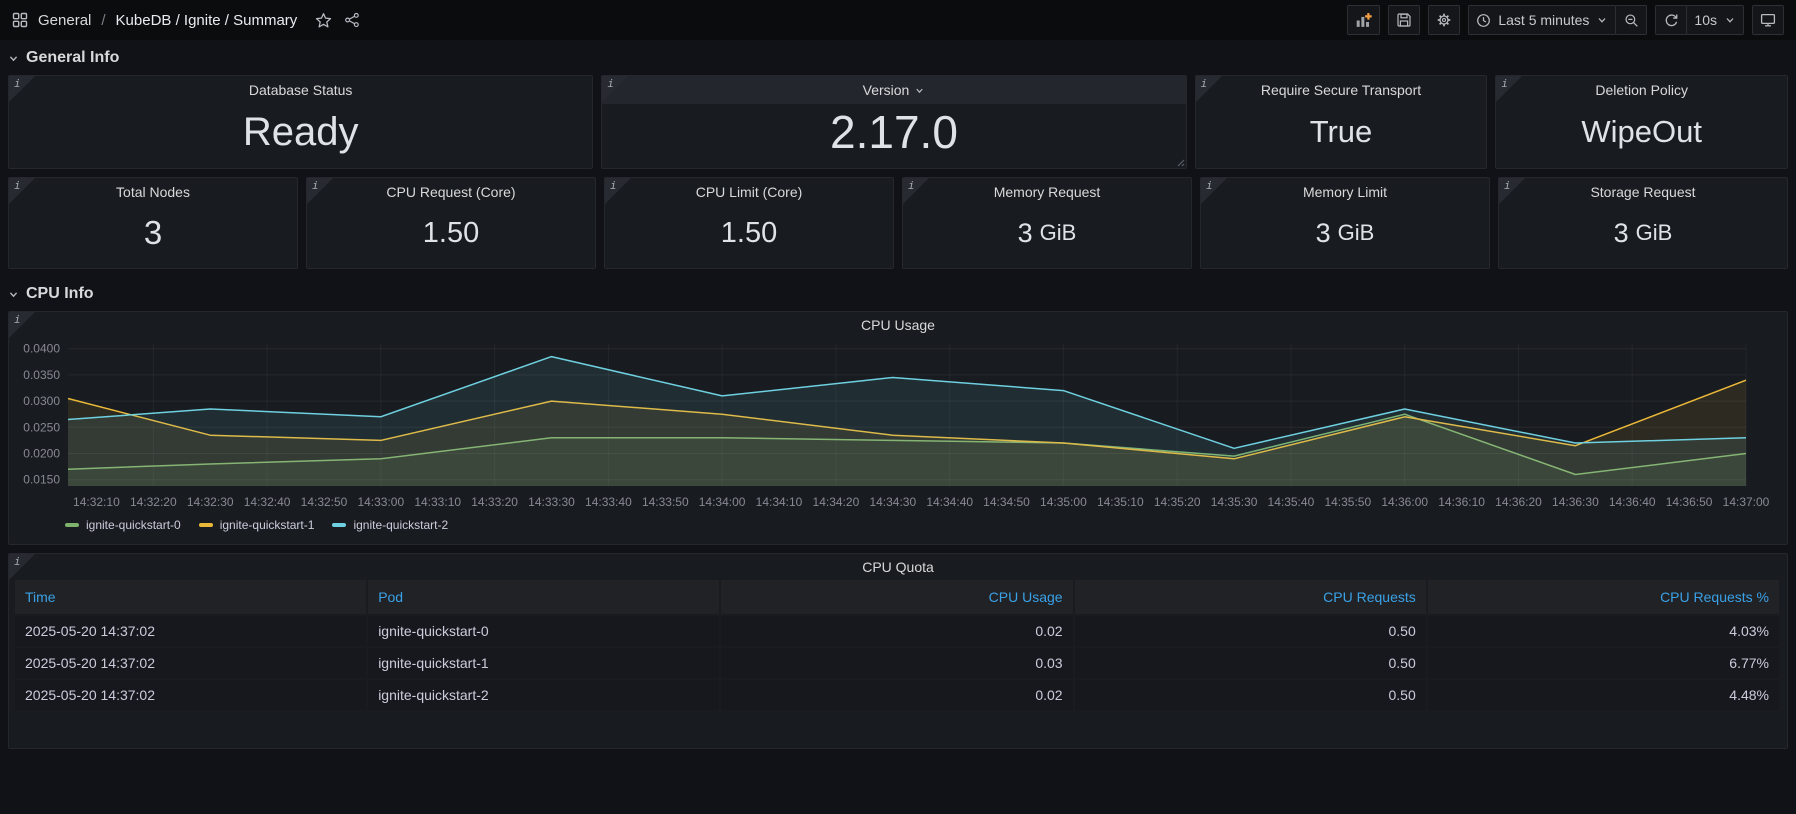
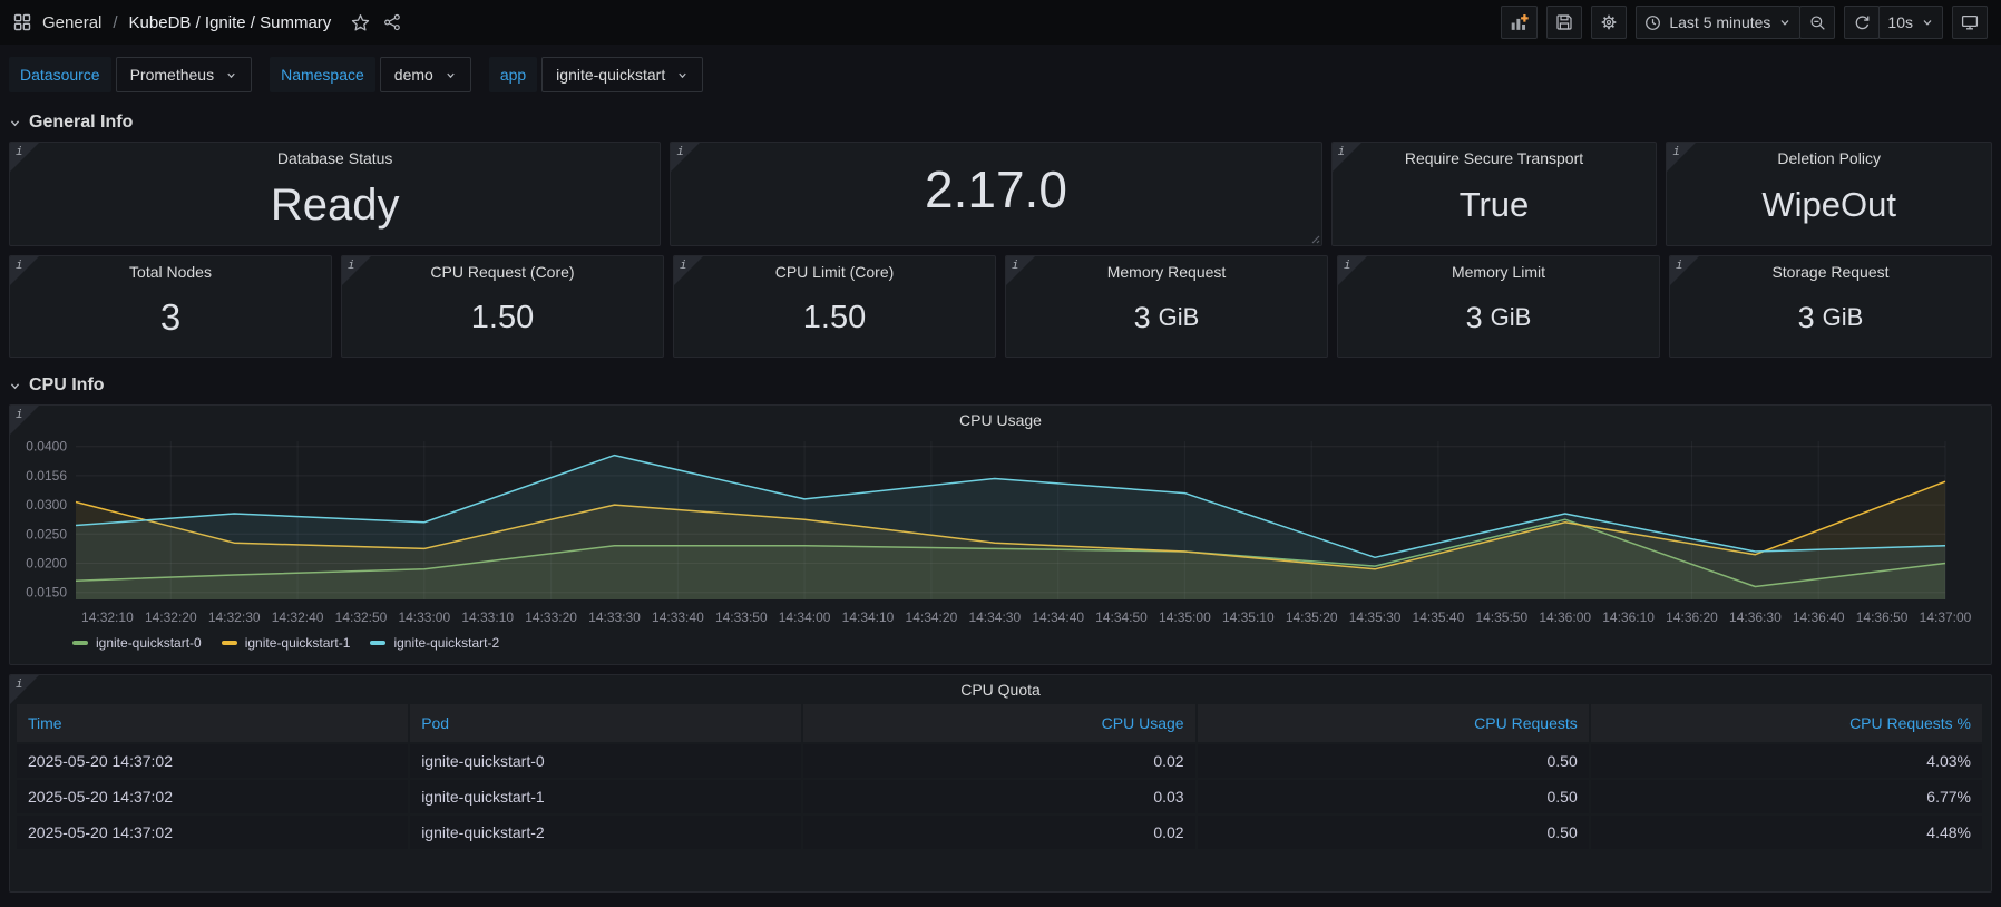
  General
  /
  KubeDB / Ignite / Summary
  Last 5 minutes
  10s
+ Datasource
+ Prometheus
+ Namespace
+ demo
+ app
+ ignite-quickstart
  General Info
  i
  Database Status
  Ready
  i
- Version
  2.17.0
  i
  Require Secure Transport
  True
  i
  Deletion Policy
  WipeOut
  i
  Total Nodes
  3
  i
  CPU Request (Core)
  1.50
  i
  CPU Limit (Core)
  1.50
  i
  Memory Request
  3
  GiB
  i
  Memory Limit
  3
  GiB
  i
  Storage Request
  3
  GiB
  CPU Info
  i
  CPU Usage
  0.0400
- 0.0350
+ 0.0156
  0.0300
  0.0250
  0.0200
  0.0150
  14:32:10
  14:32:20
  14:32:30
  14:32:40
  14:32:50
  14:33:00
  14:33:10
  14:33:20
  14:33:30
  14:33:40
  14:33:50
  14:34:00
  14:34:10
  14:34:20
  14:34:30
  14:34:40
  14:34:50
  14:35:00
  14:35:10
  14:35:20
  14:35:30
  14:35:40
  14:35:50
  14:36:00
  14:36:10
  14:36:20
  14:36:30
  14:36:40
  14:36:50
  14:37:00
  ignite-quickstart-0
  ignite-quickstart-1
  ignite-quickstart-2
  i
  CPU Quota
  Time	Pod	CPU Usage	CPU Requests	CPU Requests %
  2025-05-20 14:37:02	ignite-quickstart-0	0.02	0.50	4.03%
  2025-05-20 14:37:02	ignite-quickstart-1	0.03	0.50	6.77%
  2025-05-20 14:37:02	ignite-quickstart-2	0.02	0.50	4.48%
